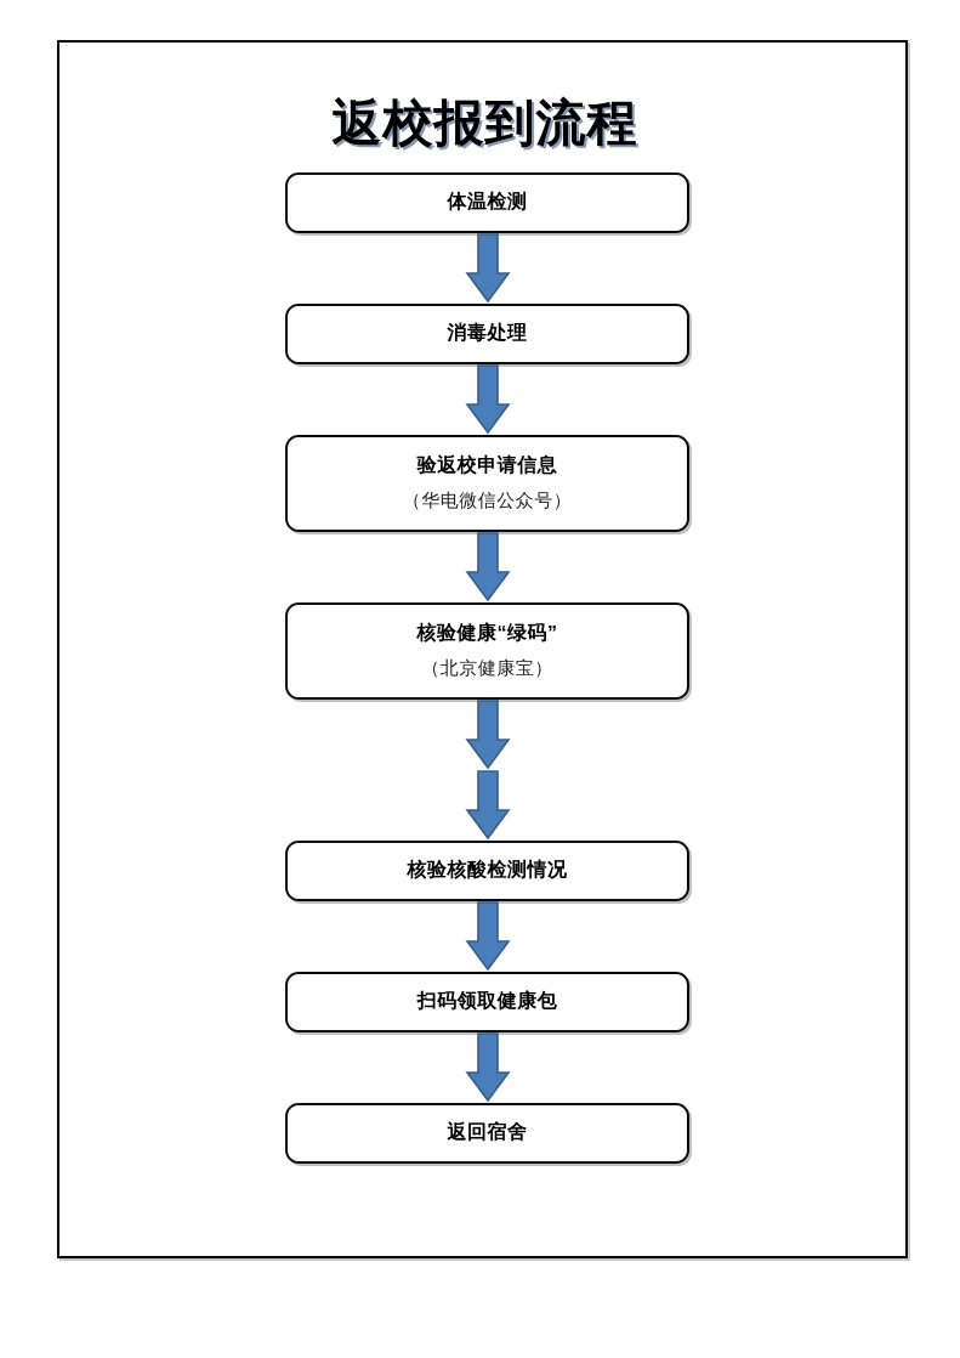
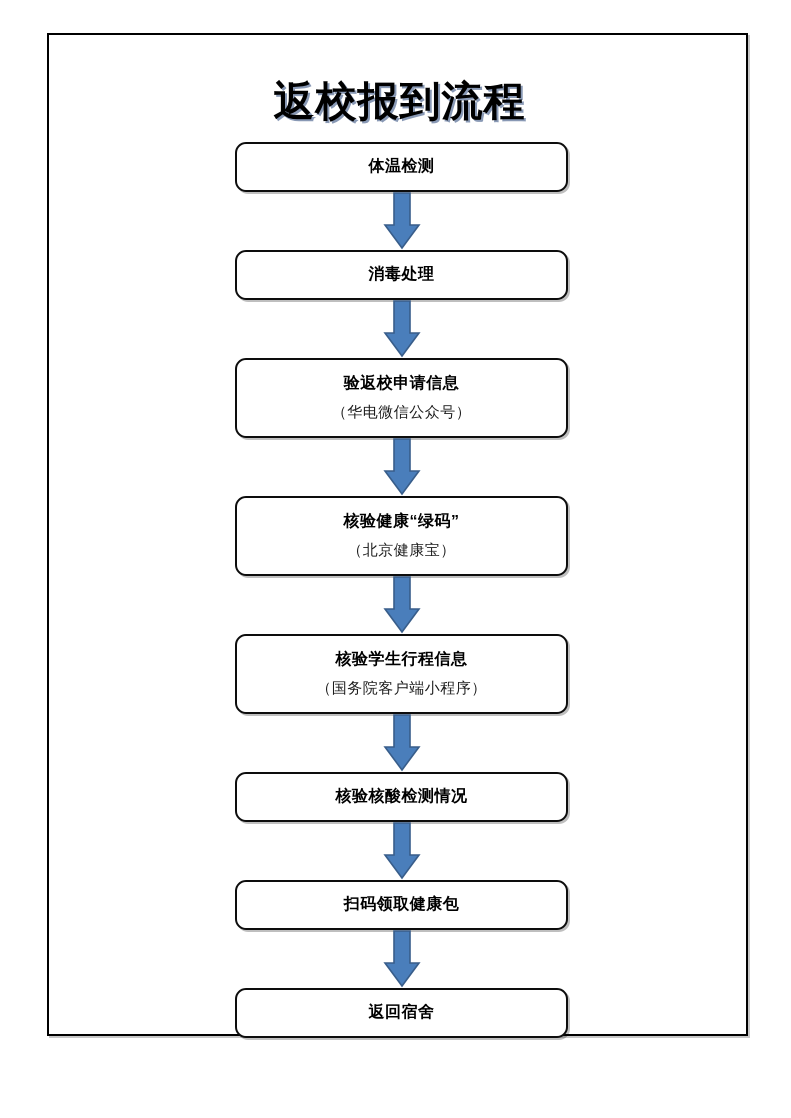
  返校报到流程
  体温检测
  消毒处理
  验返校申请信息
  （华电微信公众号）
  核验健康“绿码”
  （北京健康宝）
+ 核验学生行程信息
+ （国务院客户端小程序）
  核验核酸检测情况
  扫码领取健康包
  返回宿舍
